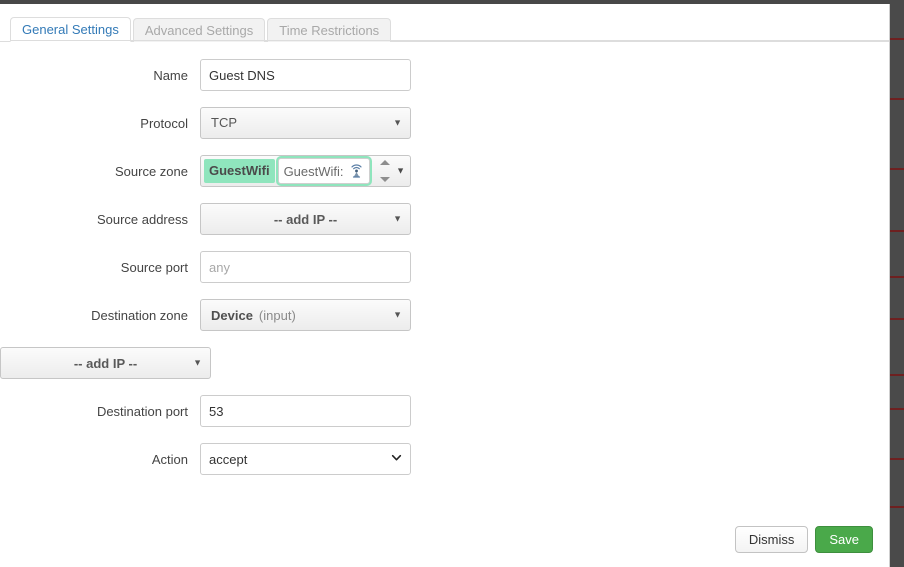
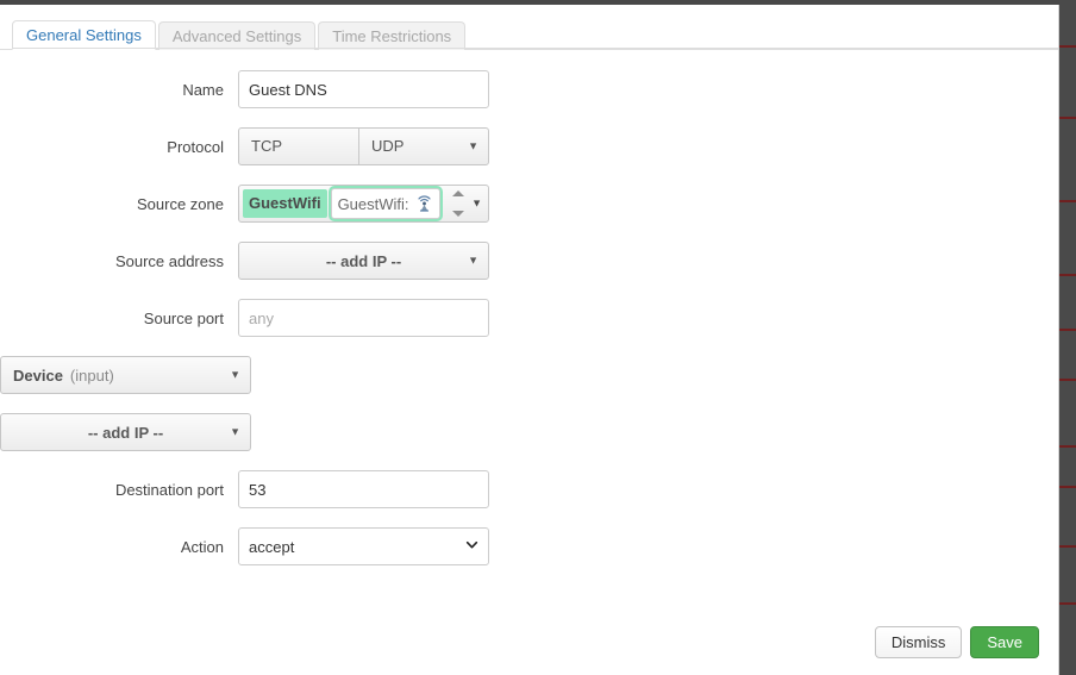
  General Settings
  Advanced Settings
  Time Restrictions
  Name
  Guest DNS
  Protocol
  TCP
+ UDP
  ▼
  Source zone
  GuestWifi
  GuestWifi:
  ▼
  Source address
  -- add IP --
  ▼
  Source port
  any
- Destination zone
  Device
  (input)
  ▼
  -- add IP --
  ▼
  Destination port
  53
  Action
  accept
  Dismiss
  Save
